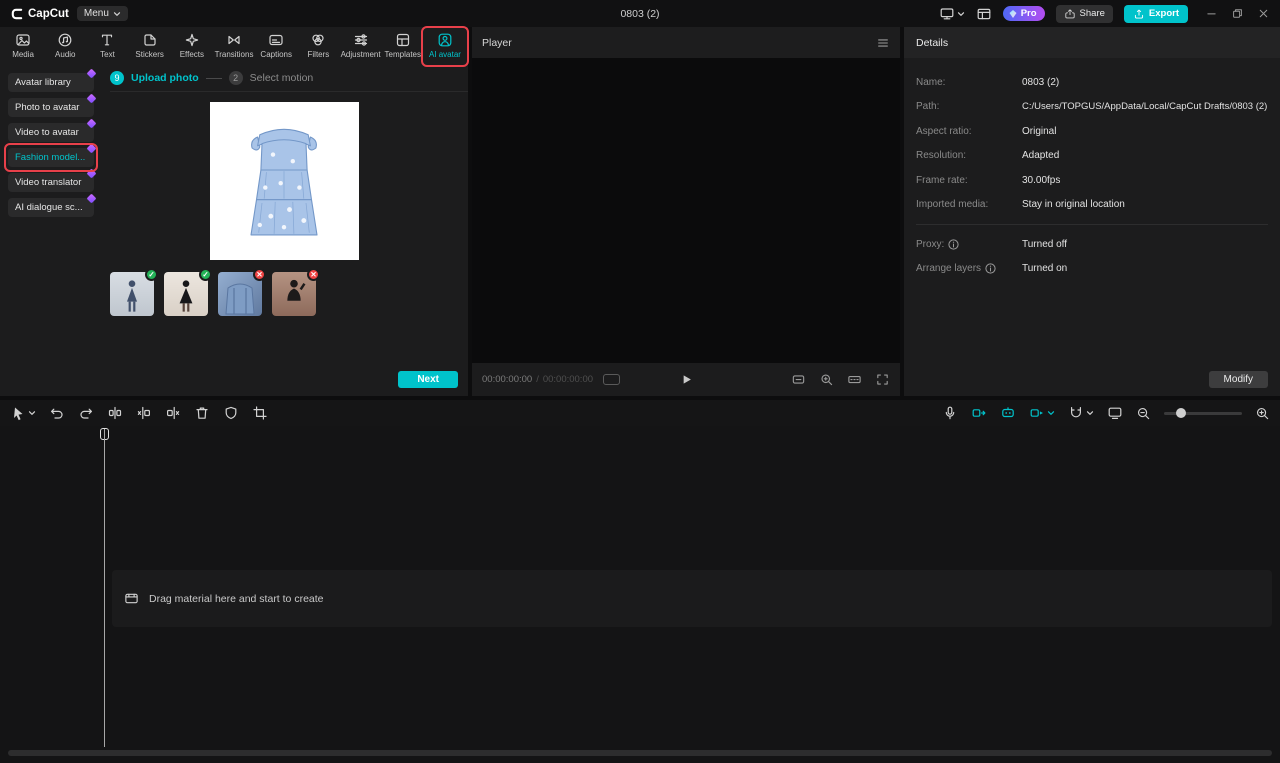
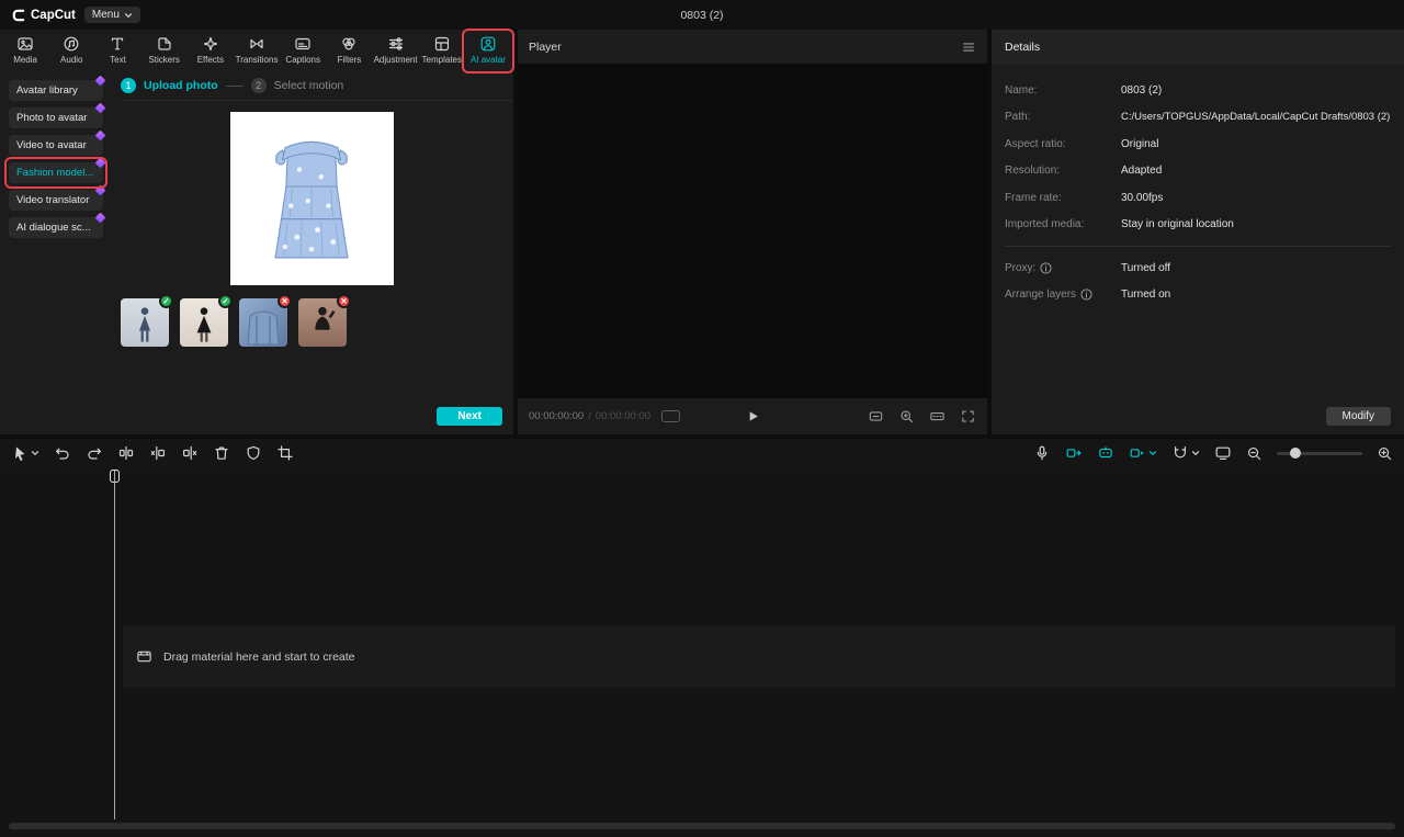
  CapCut
  Menu
  0803 (2)
- Pro
- Share
- Export
  Media
  Audio
  Text
  Stickers
  Effects
  Transitions
  Captions
  Filters
  Adjustment
  Templates
  AI avatar
  Avatar library
  Photo to avatar
  Video to avatar
  Fashion model...
  Video translator
  AI dialogue sc...
- 9
+ 1
  Upload photo
  2
  Select motion
  ✓
  ✓
  ✕
  ✕
  Next
  Player
  00:00:00:00
  /
  00:00:00:00
  Details
  Name:
  0803 (2)
  Path:
  C:/Users/TOPGUS/AppData/Local/CapCut Drafts/0803 (2)
  Aspect ratio:
  Original
  Resolution:
  Adapted
  Frame rate:
  30.00fps
  Imported media:
  Stay in original location
  Proxy:
  Turned off
  Arrange layers
  Turned on
  Modify
  Drag material here and start to create
